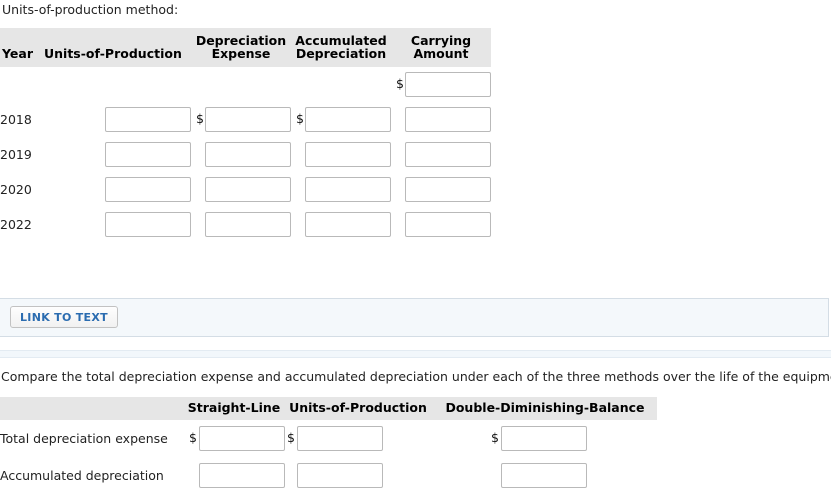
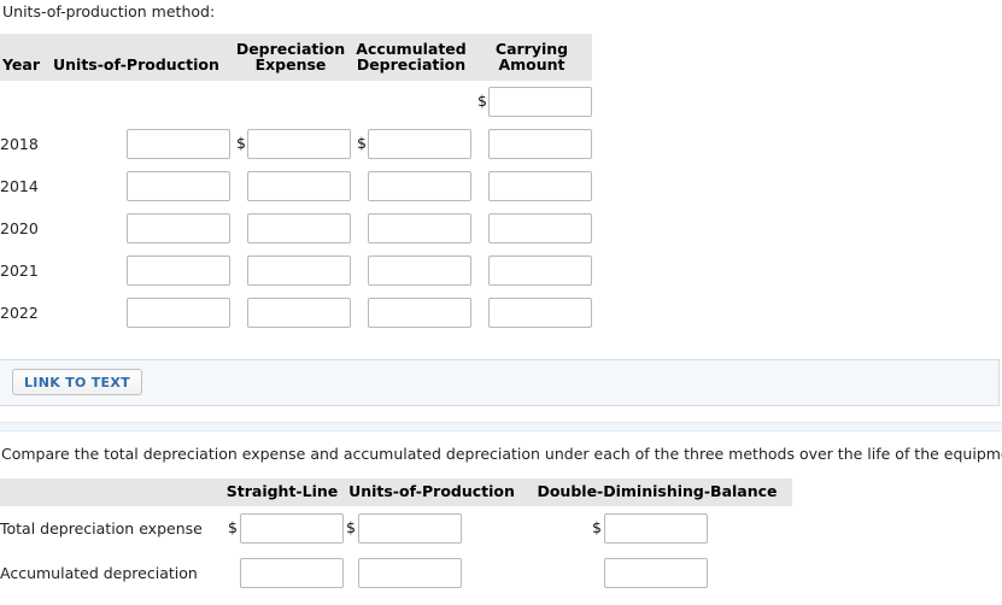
  Units-of-production method:
  Year	Units-of-Production	Depreciation Expense	Accumulated Depreciation	Carrying Amount
  				$
  2018		$	$
- 2019
+ 2014
  2020
+ 2021
  2022
  LINK TO TEXT
  Compare the total depreciation expense and accumulated depreciation under each of the three methods over the life of the equipm
  	Straight-Line	Units-of-Production	Double-Diminishing-Balance
  Total depreciation expense	$	$	$
  Accumulated depreciation
